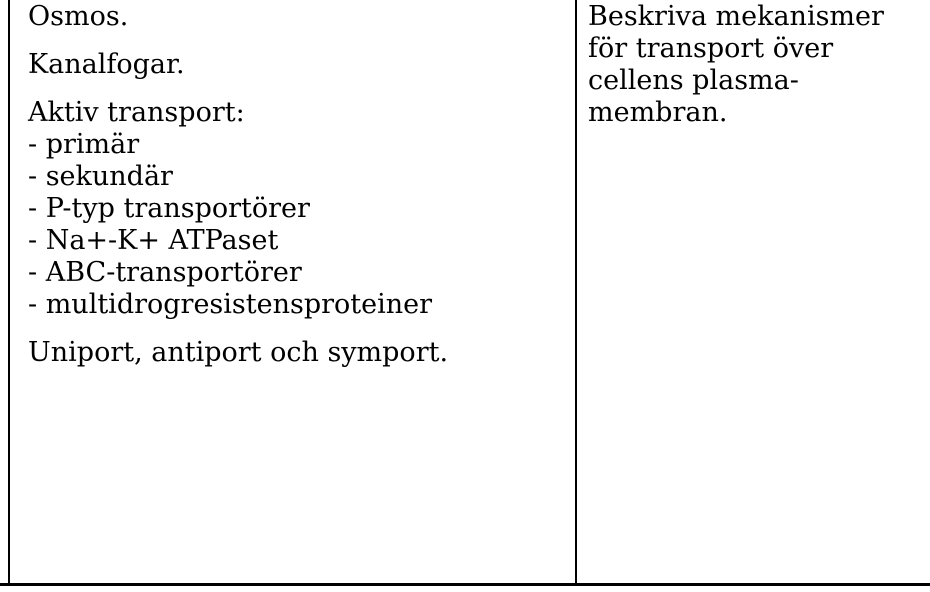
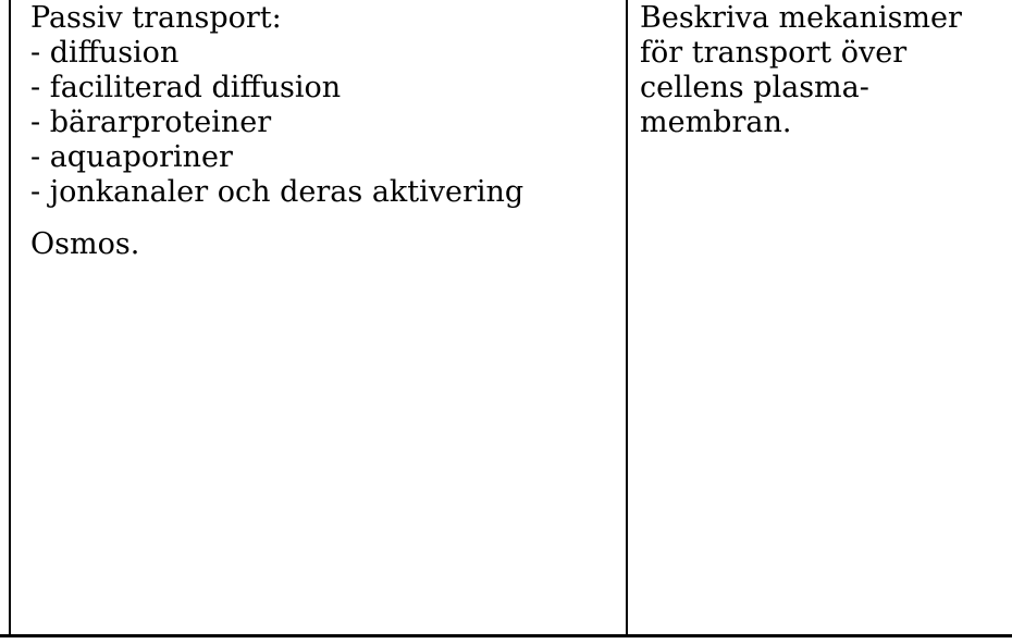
+ Passiv transport:
+ - diffusion
+ - faciliterad diffusion
+ - bärarproteiner
+ - aquaporiner
+ - jonkanaler och deras aktivering
  Osmos.
- Kanalfogar.
- Aktiv transport:
- - primär
- - sekundär
- - P-typ transportörer
- - Na+-K+ ATPaset
- - ABC-transportörer
- - multidrogresistensproteiner
- Uniport, antiport och symport.
  Beskriva mekanismer
  för transport över
  cellens plasma-
  membran.
